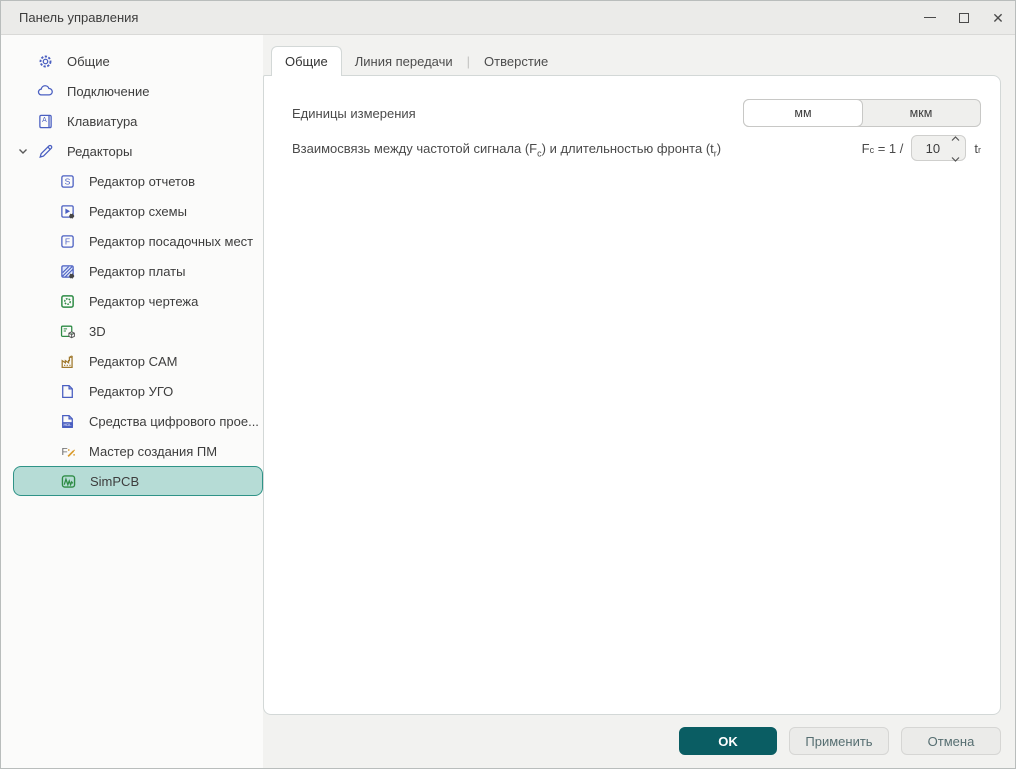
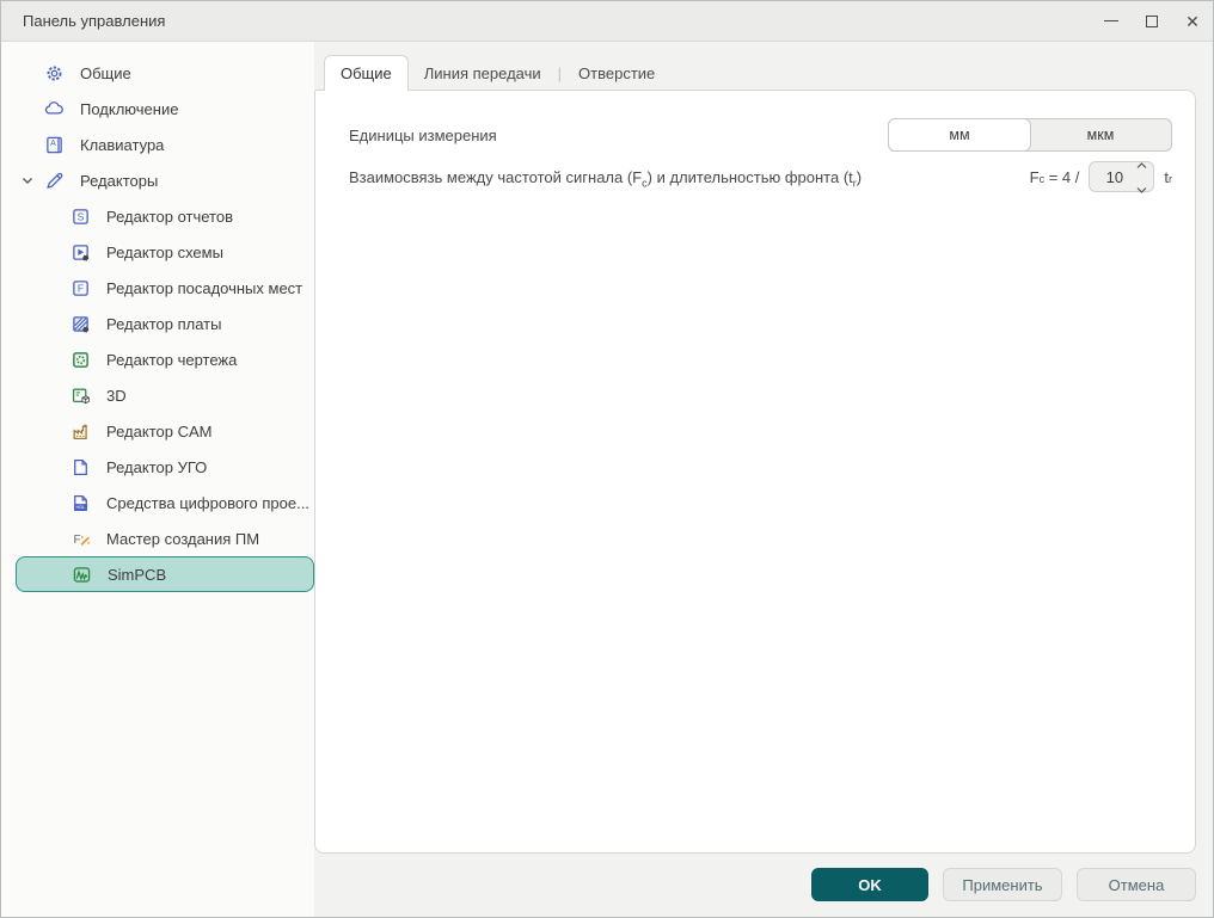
  Панель управления
  ✕
  Общие
  Подключение
  Клавиатура
  Редакторы
  S
  Редактор отчетов
  Редактор схемы
  F
  Редактор посадочных мест
  Редактор платы
  Редактор чертежа
  3D
  Редактор CAM
  Редактор УГО
  Средства цифрового прое...
  F
  Мастер создания ПМ
  SimPCB
  Общие
  Линия передачи
  |
  Отверстие
  Единицы измерения
  мм
  мкм
  Взаимосвязь между частотой сигнала (Fc) и длительностью фронта (tr)
  F
  c
- = 1 /
+ = 4 /
  10
  t
  r
  OK
  Применить
  Отмена
